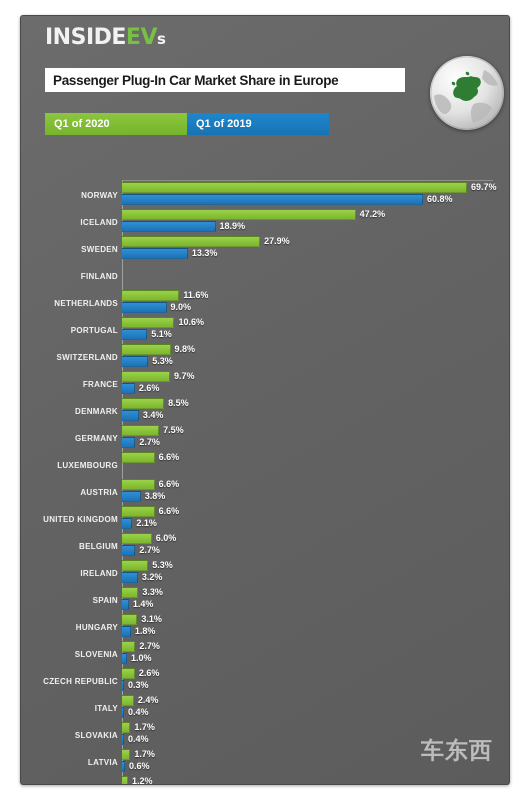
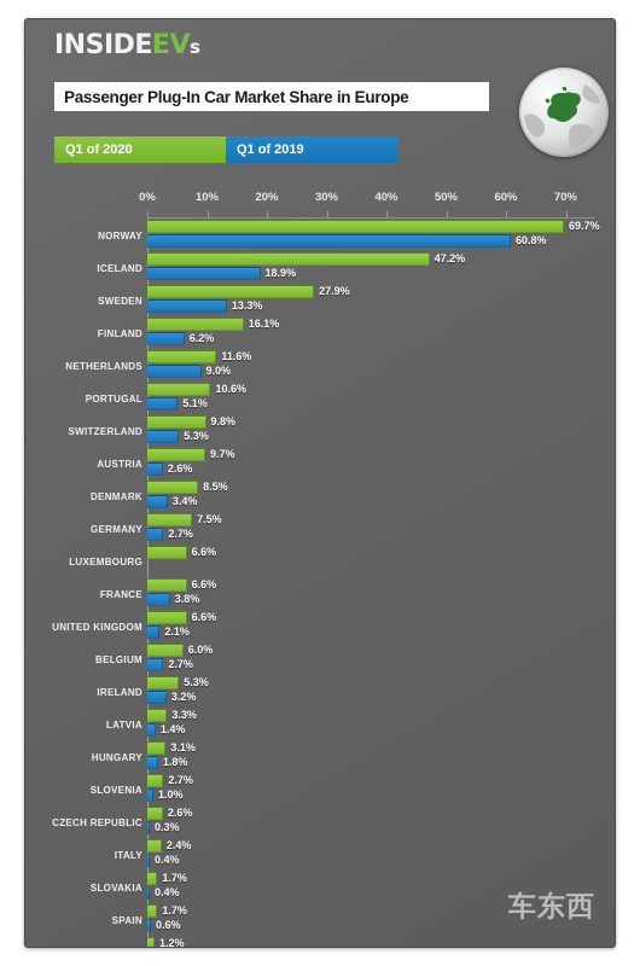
  INSIDEEVs
  Passenger Plug-In Car Market Share in Europe
  Q1 of 2020
  Q1 of 2019
+ 0%
+ 10%
+ 20%
+ 30%
+ 40%
+ 50%
+ 60%
+ 70%
  NORWAY
  69.7%
  60.8%
  ICELAND
  47.2%
  18.9%
  SWEDEN
  27.9%
  13.3%
  FINLAND
+ 16.1%
+ 6.2%
  NETHERLANDS
  11.6%
  9.0%
  PORTUGAL
  10.6%
  5.1%
  SWITZERLAND
  9.8%
  5.3%
- FRANCE
+ AUSTRIA
  9.7%
  2.6%
  DENMARK
  8.5%
  3.4%
  GERMANY
  7.5%
  2.7%
  LUXEMBOURG
  6.6%
- AUSTRIA
+ FRANCE
  6.6%
  3.8%
  UNITED KINGDOM
  6.6%
  2.1%
  BELGIUM
  6.0%
  2.7%
  IRELAND
  5.3%
  3.2%
- SPAIN
+ LATVIA
  3.3%
  1.4%
  HUNGARY
  3.1%
  1.8%
  SLOVENIA
  2.7%
  1.0%
  CZECH REPUBLIC
  2.6%
  0.3%
  ITALY
  2.4%
  0.4%
  SLOVAKIA
  1.7%
  0.4%
- LATVIA
+ SPAIN
  1.7%
  0.6%
  1.2%
  车东西
